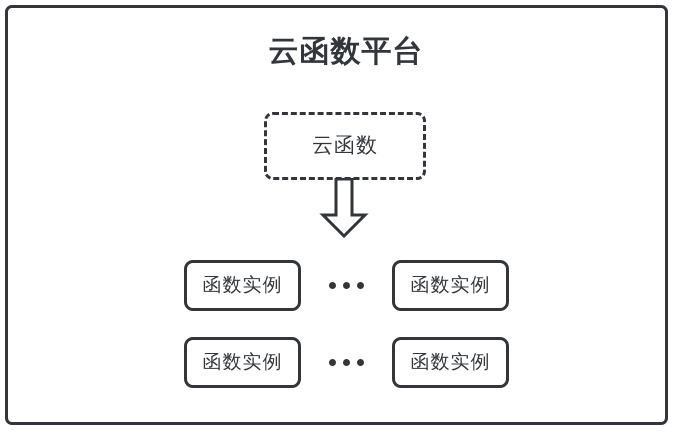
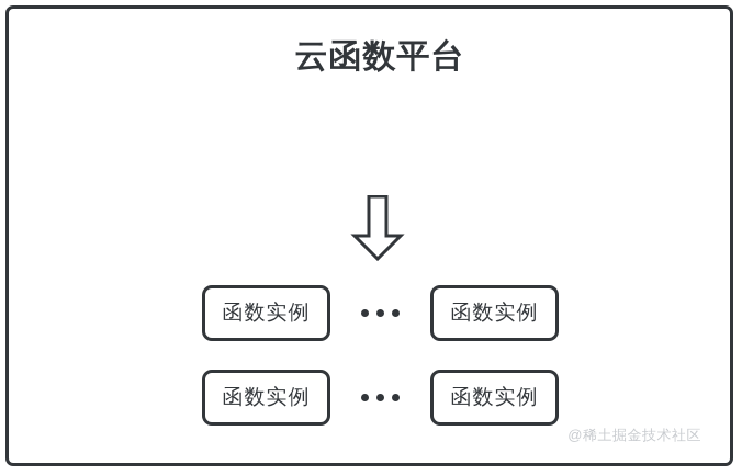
  云函数平台
- 云函数
  函数实例
  函数实例
  函数实例
  函数实例
+ @稀土掘金技术社区
